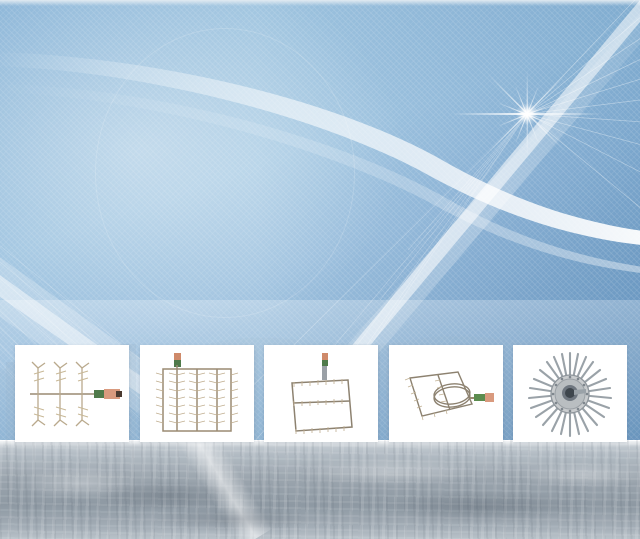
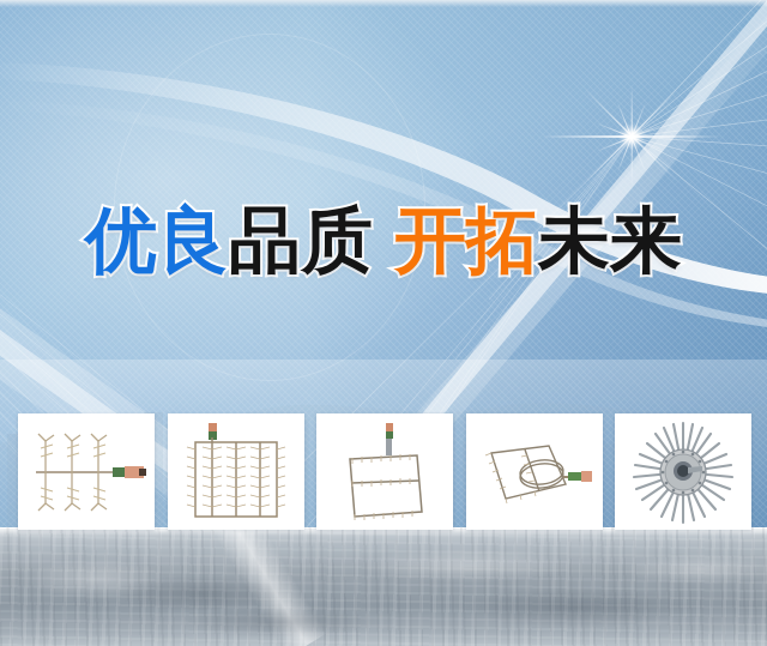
+ 优良品质 开拓未来
